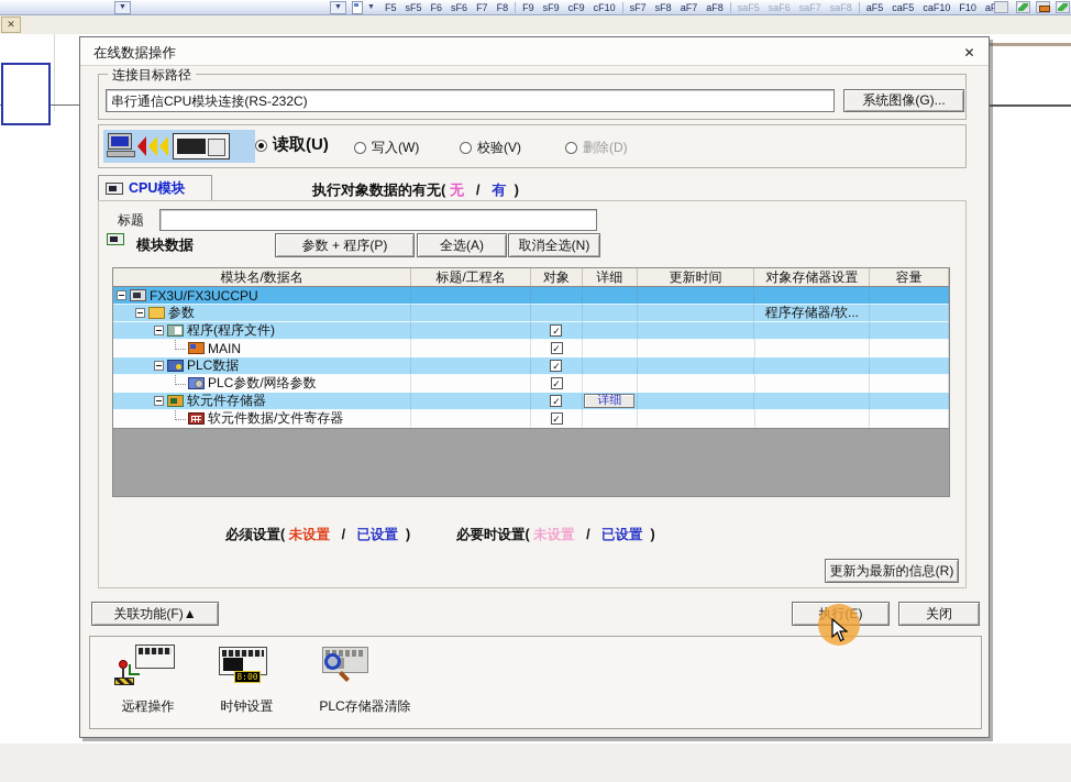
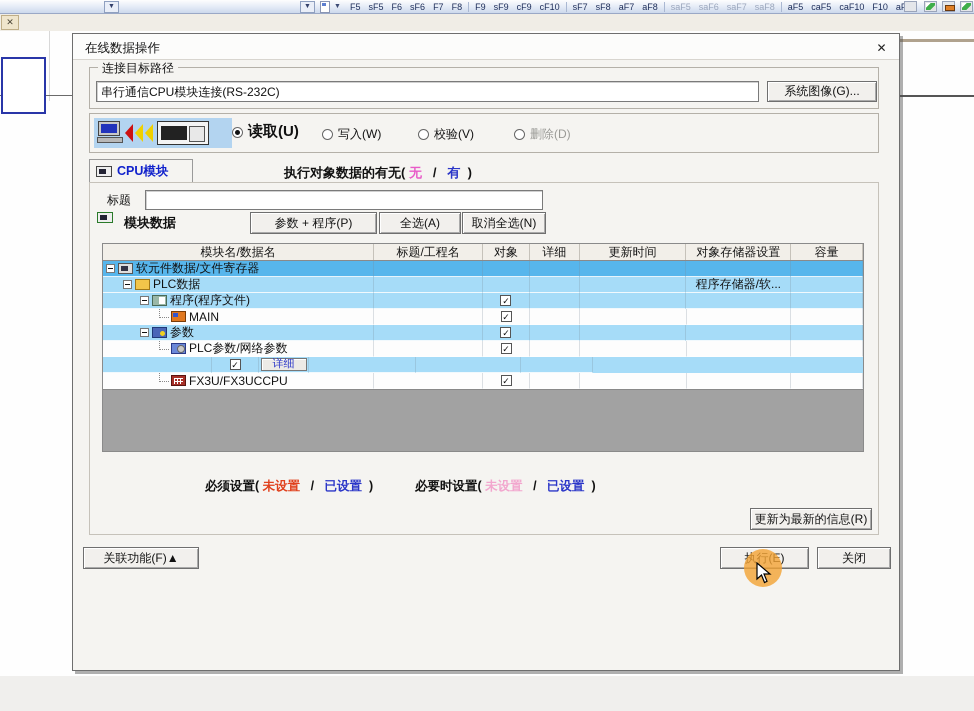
  F5
  sF5
  F6
  sF6
  F7
  F8
  F9
  sF9
  cF9
  cF10
  sF7
  sF8
  aF7
  aF8
  saF5
  saF6
  saF7
  saF8
  aF5
  caF5
  caF10
  F10
  ✕
  在线数据操作
  ✕
  连接目标路径
  串行通信CPU模块连接(RS-232C)
  系统图像(G)...
  读取(U)
  写入(W)
  校验(V)
  删除(D)
  CPU模块
  执行对象数据的有无( 无 / 有 )
  标题
  模块数据
  参数 + 程序(P)
  全选(A)
  取消全选(N)
  模块名/数据名
  标题/工程名
  对象
  详细
  更新时间
  对象存储器设置
  容量
- FX3U/FX3UCCPU
+ 软元件数据/文件寄存器
- 参数
+ PLC数据
  程序存储器/软...
  程序(程序文件)
  ✓
  MAIN
  ✓
- PLC数据
+ 参数
  ✓
  PLC参数/网络参数
  ✓
- 软元件存储器
  ✓
  详细
- 软元件数据/文件寄存器
+ FX3U/FX3UCCPU
  ✓
  必须设置( 未设置 / 已设置 )
  必要时设置( 未设置 / 已设置 )
  更新为最新的信息(R)
  关联功能(F)▲
  执行(E)
  关闭
- 远程操作
- 8:00
- 时钟设置
- PLC存储器清除
